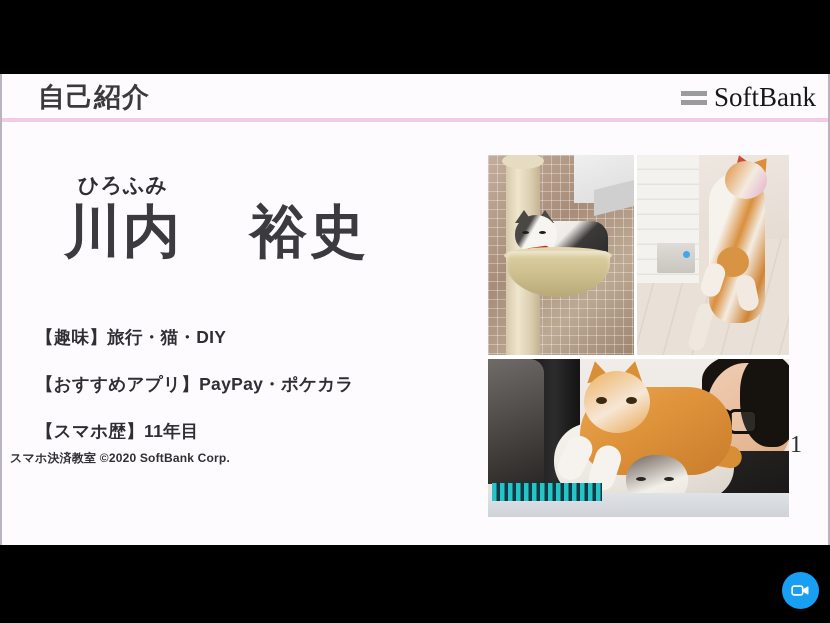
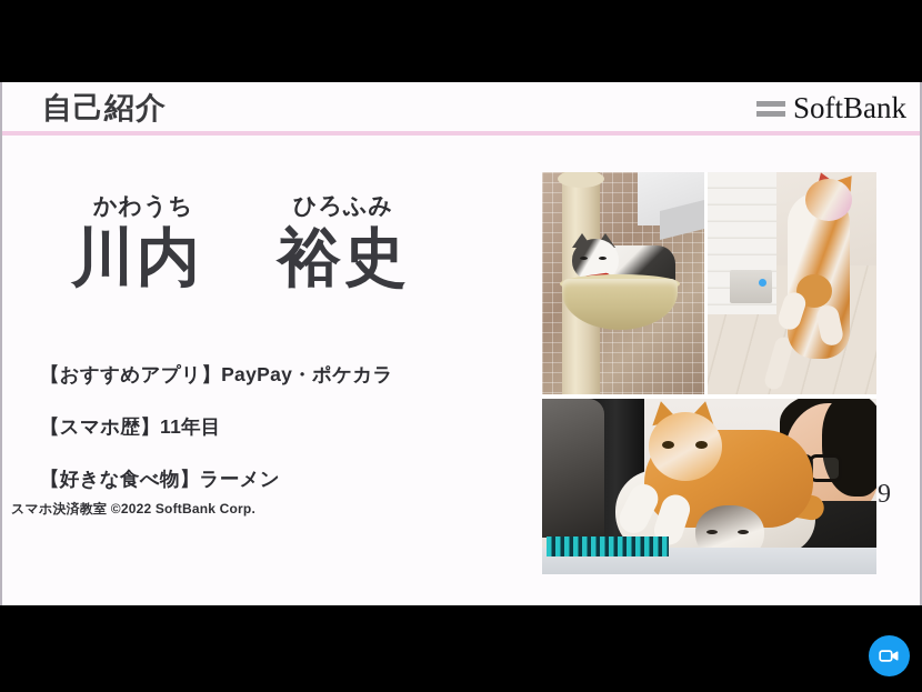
  自己紹介
  SoftBank
+ かわうち
  ひろふみ
  川内
  裕史
- 【趣味】旅行・猫・DIY
  【おすすめアプリ】PayPay・ポケカラ
  【スマホ歴】11年目
+ 【好きな食べ物】ラーメン
- スマホ決済教室 ©2020 SoftBank Corp.
+ スマホ決済教室 ©2022 SoftBank Corp.
- 1
+ 9
